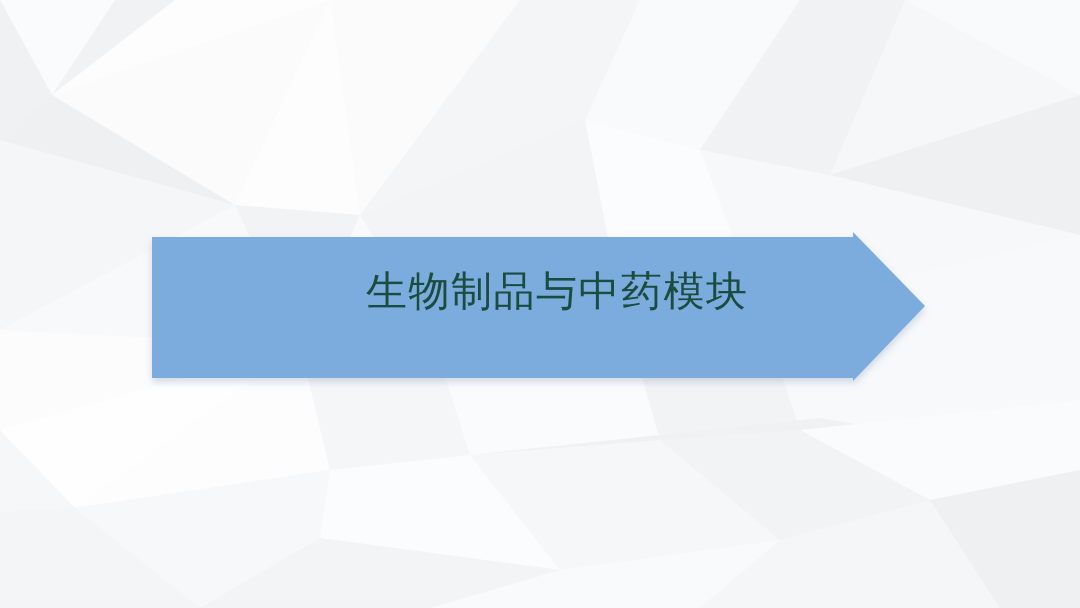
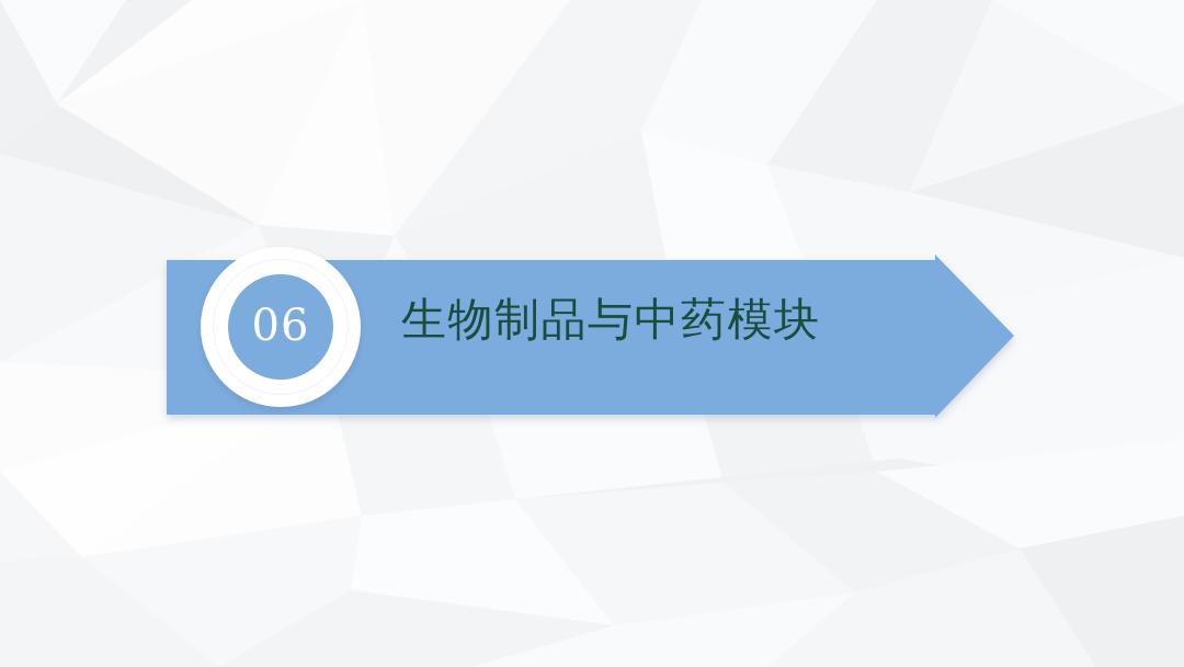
  生物制品与中药模块
+ 06
